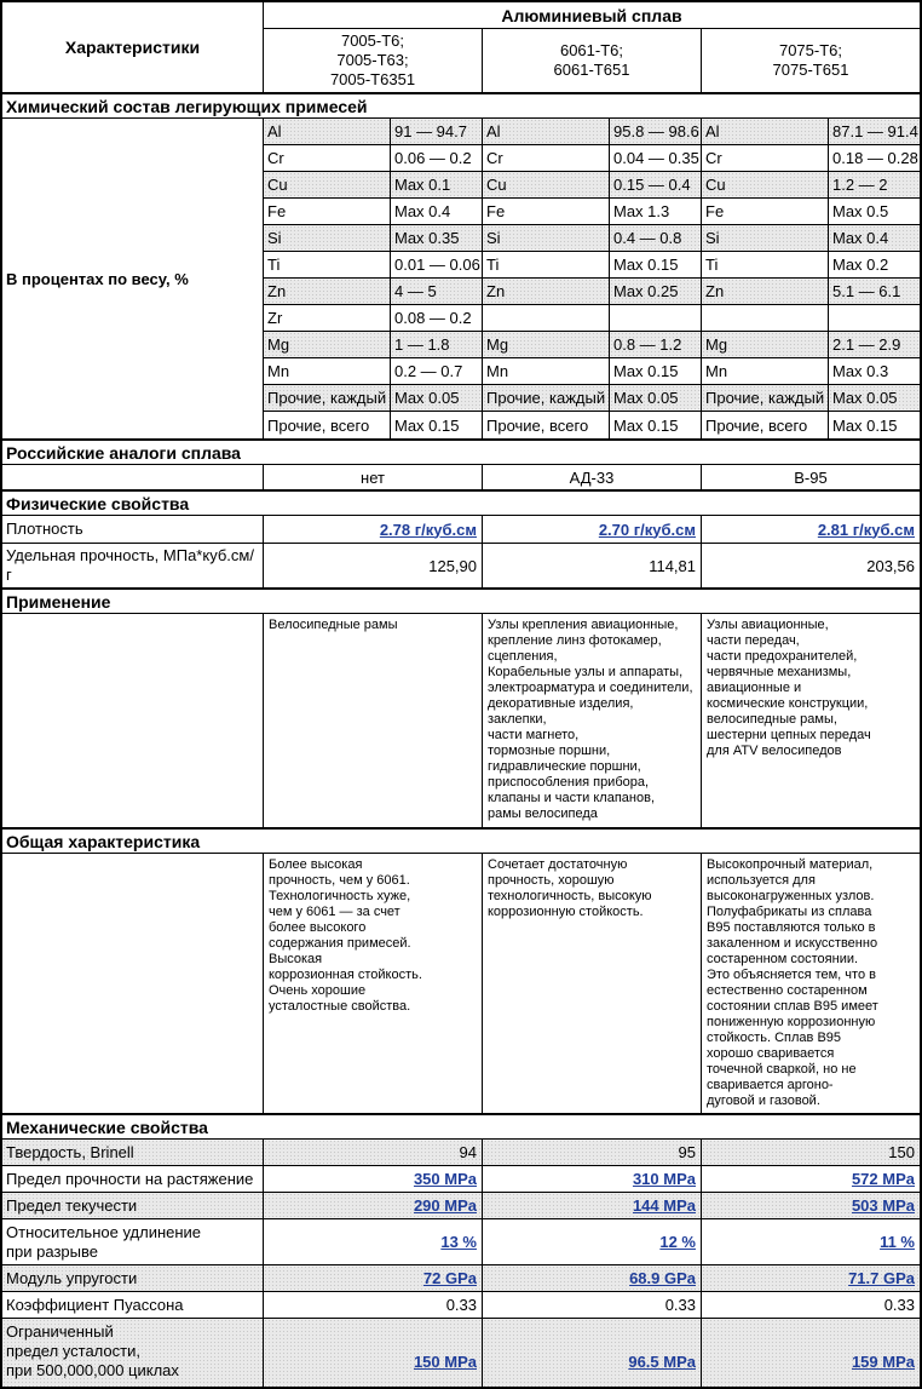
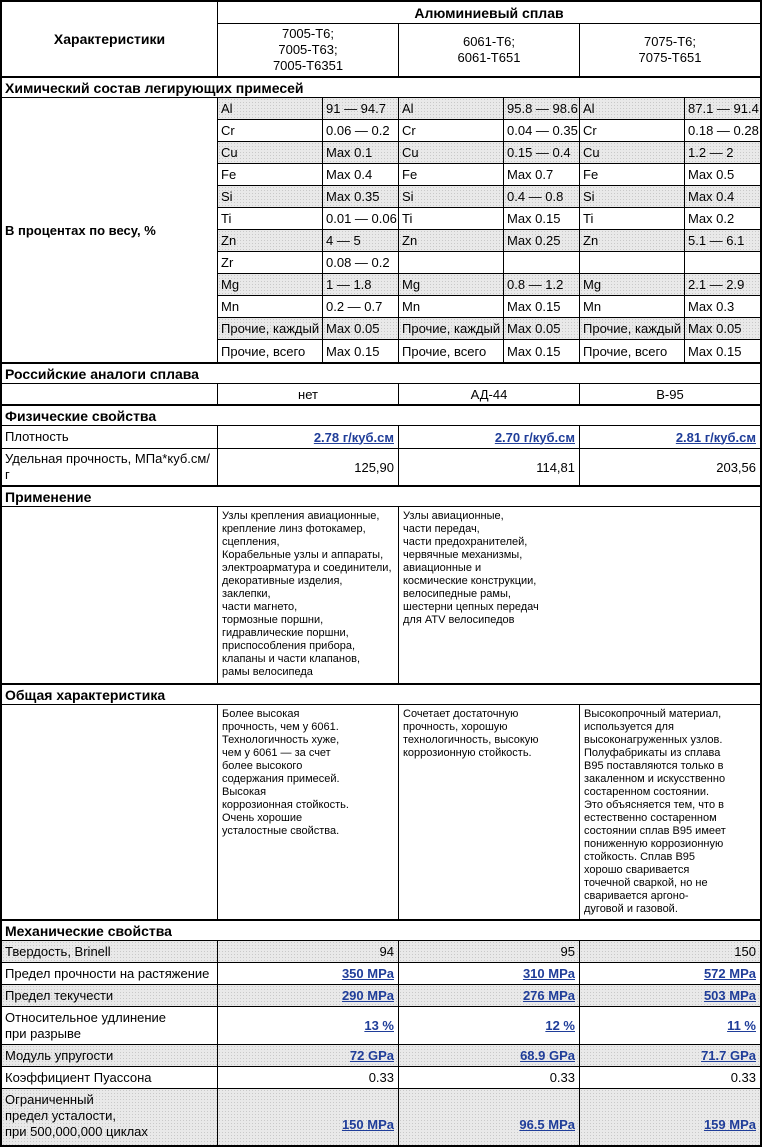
  Характеристики
  Алюминиевый сплав
  7005-T6;
  7005-T63;
  7005-T6351
  6061-T6;
  6061-T651
  7075-T6;
  7075-T651
  Химический состав легирующих примесей
  В процентах по весу, %
  Al
  91 — 94.7
  Cr
  0.06 — 0.2
  Cu
  Max 0.1
  Fe
  Max 0.4
  Si
  Max 0.35
  Ti
  0.01 — 0.06
  Zn
  4 — 5
  Zr
  0.08 — 0.2
  Mg
  1 — 1.8
  Mn
  0.2 — 0.7
  Прочие, каждый
  Max 0.05
  Прочие, всего
  Max 0.15
  Al
  95.8 — 98.6
  Cr
  0.04 — 0.35
  Cu
  0.15 — 0.4
  Fe
- Max 1.3
+ Max 0.7
  Si
  0.4 — 0.8
  Ti
  Max 0.15
  Zn
  Max 0.25
  Mg
  0.8 — 1.2
  Mn
  Max 0.15
  Прочие, каждый
  Max 0.05
  Прочие, всего
  Max 0.15
  Al
  87.1 — 91.4
  Cr
  0.18 — 0.28
  Cu
  1.2 — 2
  Fe
  Max 0.5
  Si
  Max 0.4
  Ti
  Max 0.2
  Zn
  5.1 — 6.1
  Mg
  2.1 — 2.9
  Mn
  Max 0.3
  Прочие, каждый
  Max 0.05
  Прочие, всего
  Max 0.15
  Российские аналоги сплава
  нет
- АД-33
+ АД-44
  В-95
  Физические свойства
  Плотность
  2.78 г/куб.см
  2.70 г/куб.см
  2.81 г/куб.см
  Удельная прочность, МПа*куб.см/г
  125,90
  114,81
  203,56
  Применение
- Велосипедные рамы
  Узлы крепления авиационные,
  крепление линз фотокамер,
  сцепления,
  Корабельные узлы и аппараты,
  электроарматура и соединители,
  декоративные изделия,
  заклепки,
  части магнето,
  тормозные поршни,
  гидравлические поршни,
  приспособления прибора,
  клапаны и части клапанов,
  рамы велосипеда
  Узлы авиационные,
  части передач,
  части предохранителей,
  червячные механизмы,
  авиационные и
  космические конструкции,
  велосипедные рамы,
  шестерни цепных передач
  для ATV велосипедов
  Общая характеристика
  Более высокая
  прочность, чем у 6061.
  Технологичность хуже,
  чем у 6061 — за счет
  более высокого
  содержания примесей.
  Высокая
  коррозионная стойкость.
  Очень хорошие
  усталостные свойства.
  Сочетает достаточную
  прочность, хорошую
  технологичность, высокую
  коррозионную стойкость.
  Высокопрочный материал,
  используется для
  высоконагруженных узлов.
  Полуфабрикаты из сплава
  В95 поставляются только в
  закаленном и искусственно
  состаренном состоянии.
  Это объясняется тем, что в
  естественно состаренном
  состоянии сплав В95 имеет
  пониженную коррозионную
  стойкость. Сплав В95
  хорошо сваривается
  точечной сваркой, но не
  сваривается аргоно-
  дуговой и газовой.
  Механические свойства
  Твердость, Brinell
  94
  95
  150
  Предел прочности на растяжение
  350 MPa
  310 MPa
  572 MPa
  Предел текучести
  290 MPa
- 144 MPa
+ 276 MPa
  503 MPa
  Относительное удлинение
  при разрыве
  13 %
  12 %
  11 %
  Модуль упругости
  72 GPa
  68.9 GPa
  71.7 GPa
  Коэффициент Пуассона
  0.33
  0.33
  0.33
  Ограниченный
  предел усталости,
  при 500,000,000 циклах
  150 MPa
  96.5 MPa
  159 MPa
